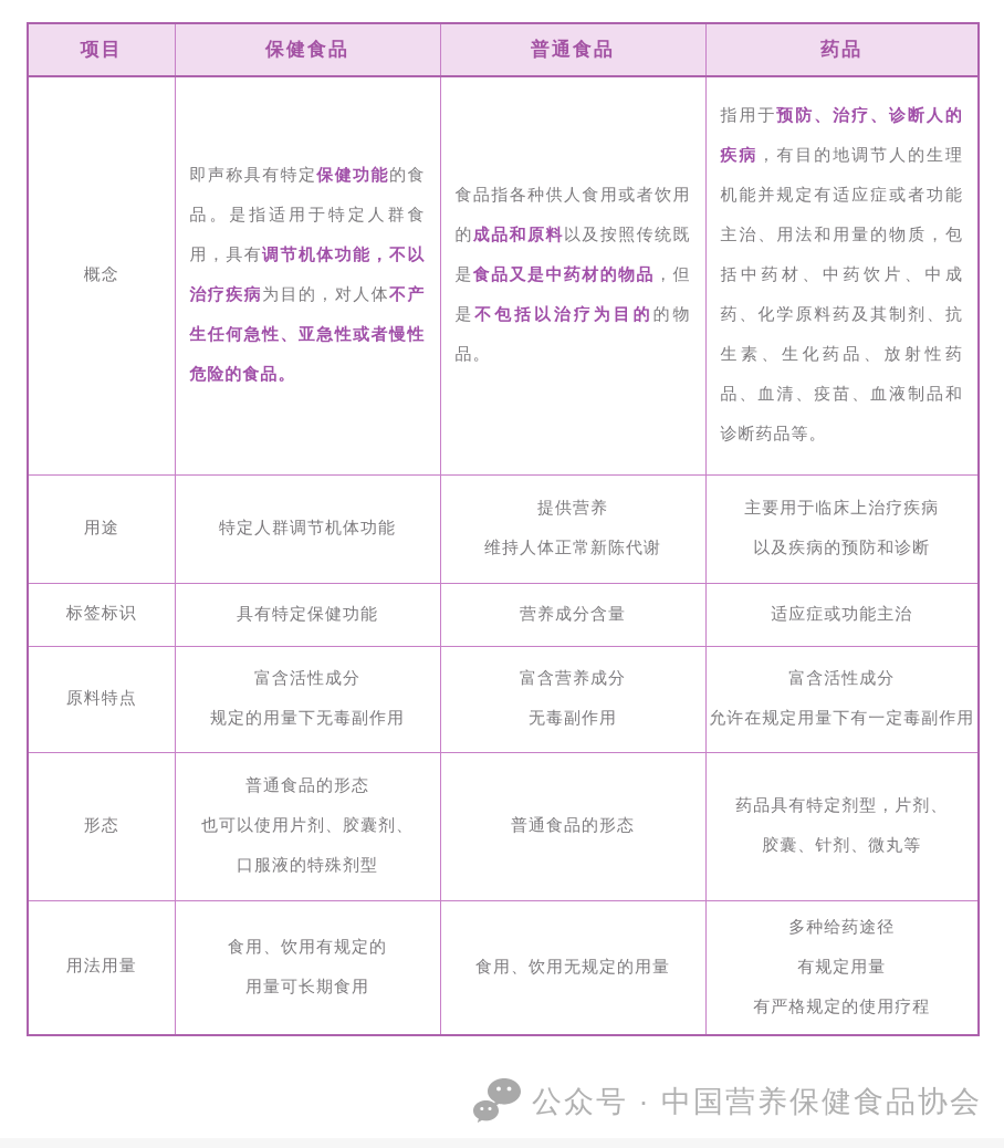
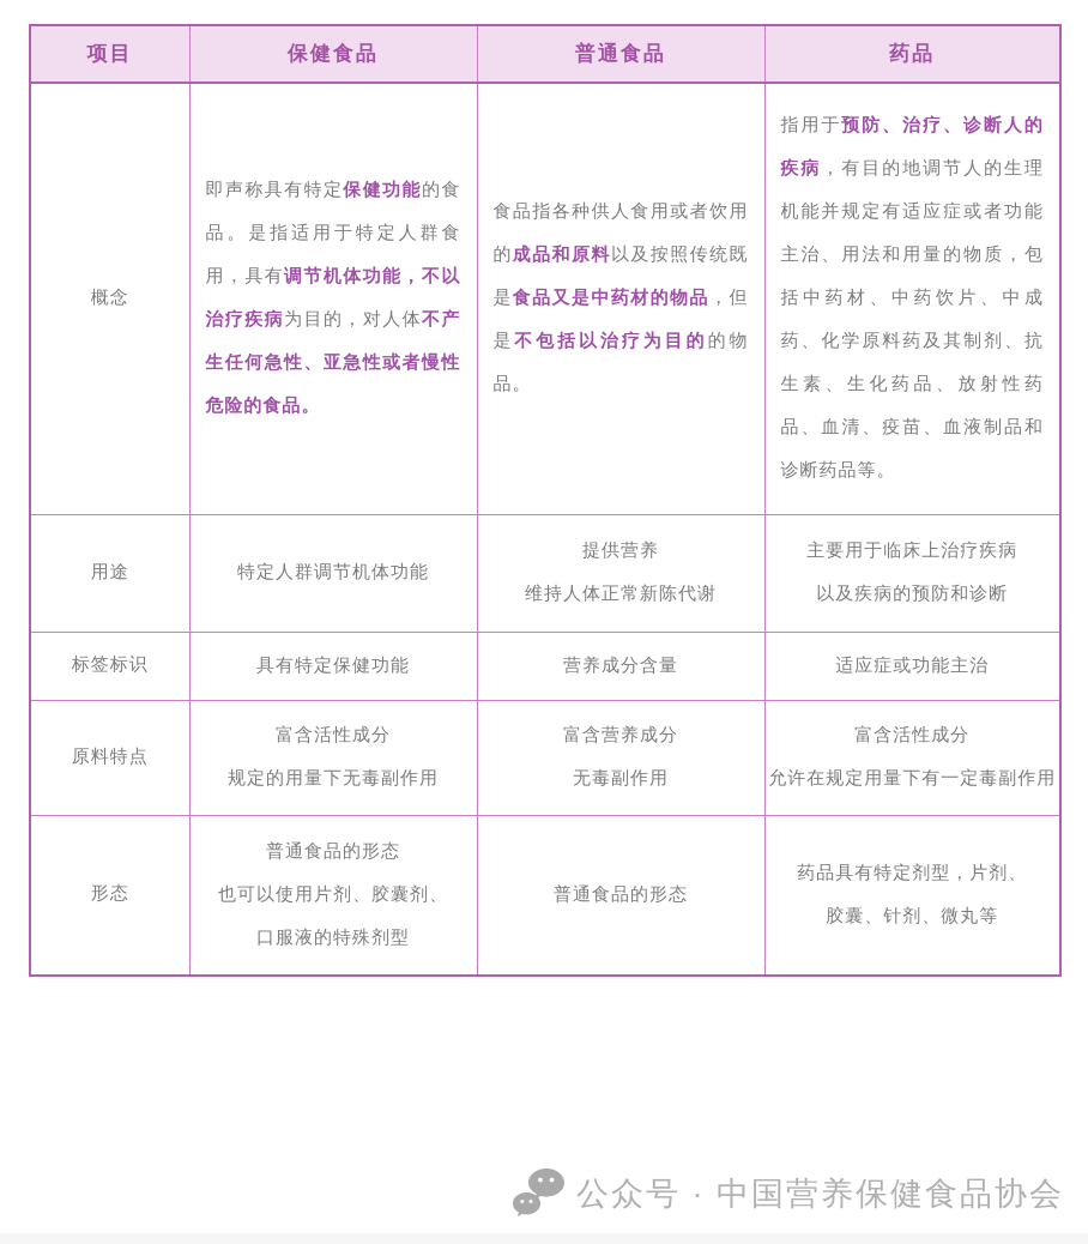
  项目	保健食品	普通食品	药品
  概念	即声称具有特定保健功能的食品。是指适用于特定人群食用，具有调节机体功能，不以治疗疾病为目的，对人体不产生任何急性、亚急性或者慢性危险的食品。	食品指各种供人食用或者饮用的成品和原料以及按照传统既是食品又是中药材的物品，但是不包括以治疗为目的的物品。	指用于预防、治疗、诊断人的疾病，有目的地调节人的生理机能并规定有适应症或者功能主治、用法和用量的物质，包括中药材、中药饮片、中成药、化学原料药及其制剂、抗生素、生化药品、放射性药品、血清、疫苗、血液制品和诊断药品等。
  用途	特定人群调节机体功能	提供营养 维持人体正常新陈代谢	主要用于临床上治疗疾病 以及疾病的预防和诊断
  标签标识	具有特定保健功能	营养成分含量	适应症或功能主治
  原料特点	富含活性成分 规定的用量下无毒副作用	富含营养成分 无毒副作用	富含活性成分 允许在规定用量下有一定毒副作用
  形态	普通食品的形态 也可以使用片剂、胶囊剂、 口服液的特殊剂型	普通食品的形态	药品具有特定剂型，片剂、 胶囊、针剂、微丸等
- 用法用量	食用、饮用有规定的 用量可长期食用	食用、饮用无规定的用量	多种给药途径 有规定用量 有严格规定的使用疗程
  公众号 · 中国营养保健食品协会
